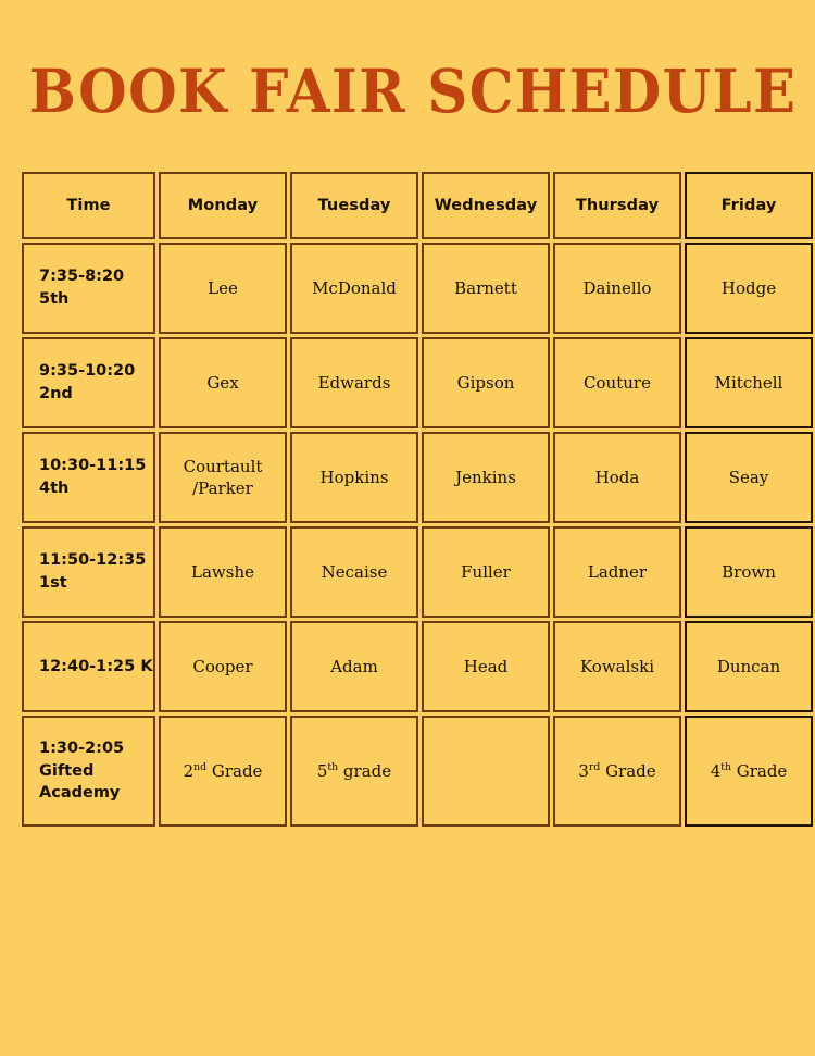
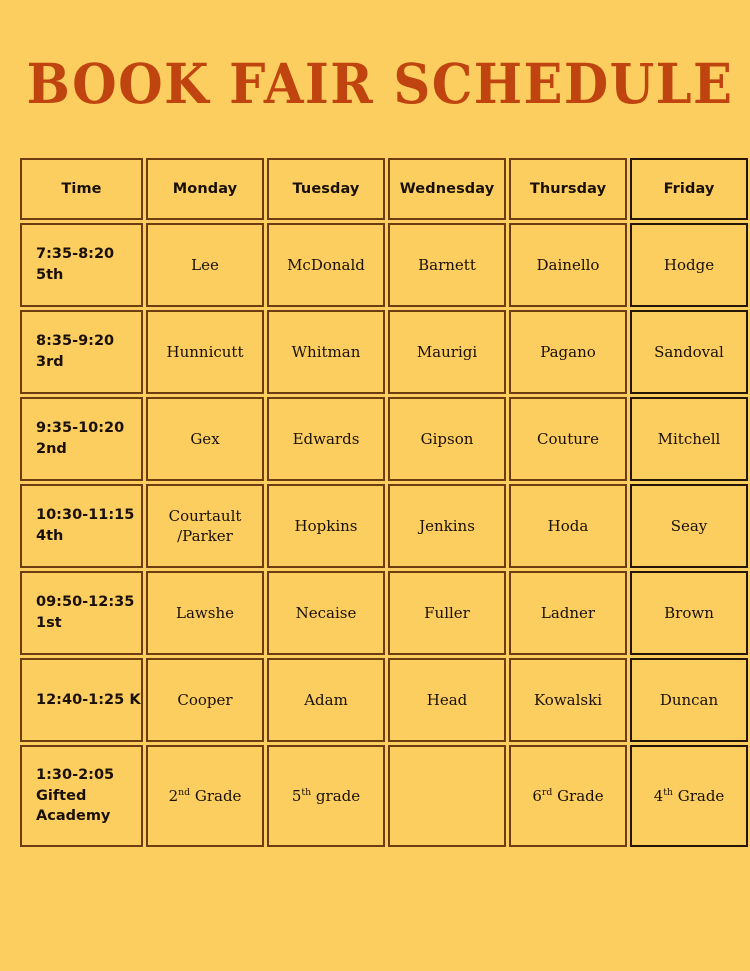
  BOOK FAIR SCHEDULE
  Time	Monday	Tuesday	Wednesday	Thursday	Friday
  7:35-8:20 5th	Lee	McDonald	Barnett	Dainello	Hodge
+ 8:35-9:20 3rd	Hunnicutt	Whitman	Maurigi	Pagano	Sandoval
  9:35-10:20 2nd	Gex	Edwards	Gipson	Couture	Mitchell
  10:30-11:15 4th	Courtault /Parker	Hopkins	Jenkins	Hoda	Seay
- 11:50-12:35 1st	Lawshe	Necaise	Fuller	Ladner	Brown
+ 09:50-12:35 1st	Lawshe	Necaise	Fuller	Ladner	Brown
  12:40-1:25 K	Cooper	Adam	Head	Kowalski	Duncan
- 1:30-2:05 Gifted Academy	2nd Grade	5th grade		3rd Grade	4th Grade
+ 1:30-2:05 Gifted Academy	2nd Grade	5th grade		6rd Grade	4th Grade
